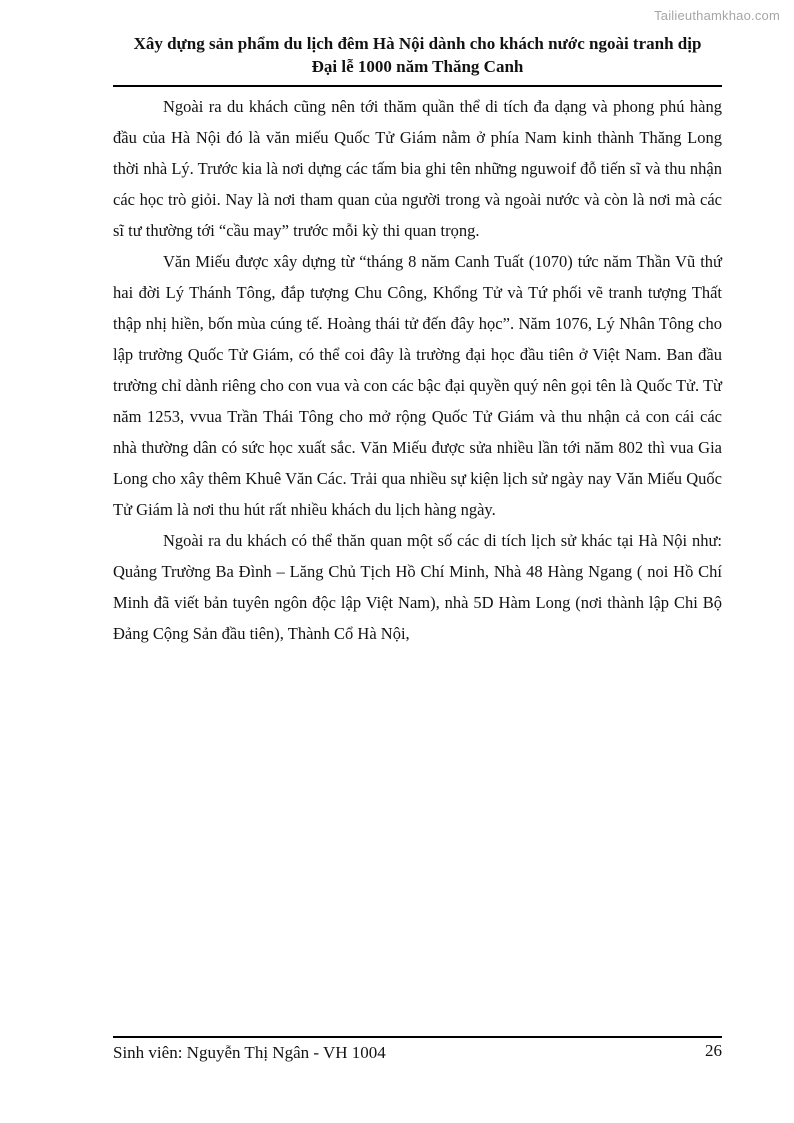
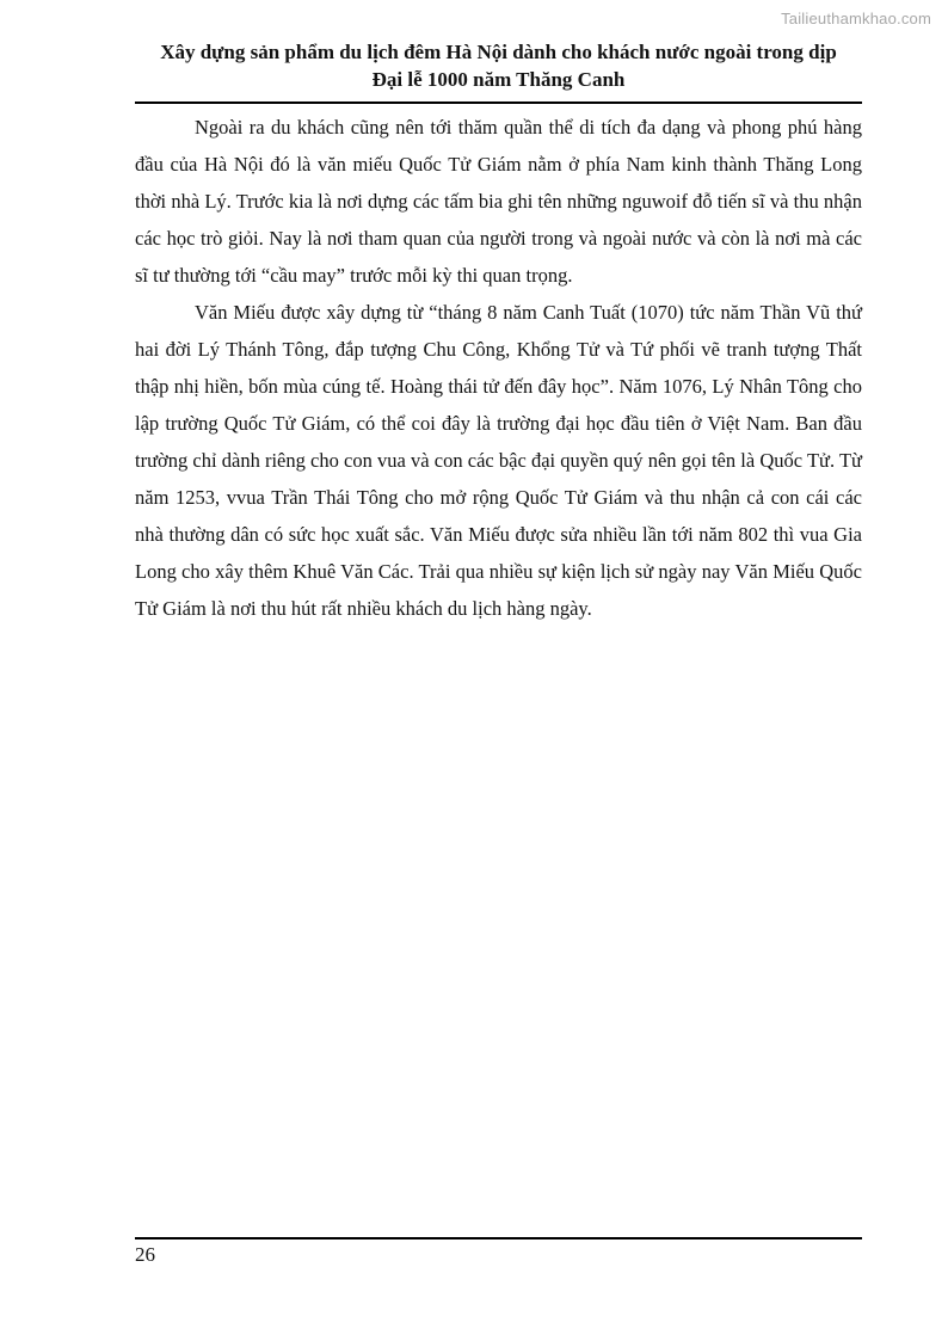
  Tailieuthamkhao.com
- Xây dựng sản phẩm du lịch đêm Hà Nội dành cho khách nước ngoài tranh dịp
+ Xây dựng sản phẩm du lịch đêm Hà Nội dành cho khách nước ngoài trong dịp
  Đại lễ 1000 năm Thăng Canh
  Ngoài ra du khách cũng nên tới thăm quần thể di tích đa dạng và phong phú hàng đầu của Hà Nội đó là văn miếu Quốc Tử Giám nằm ở phía Nam kinh thành Thăng Long thời nhà Lý. Trước kia là nơi dựng các tấm bia ghi tên những nguwoif đỗ tiến sĩ và thu nhận các học trò giỏi. Nay là nơi tham quan của người trong và ngoài nước và còn là nơi mà các sĩ tư thường tới “cầu may” trước mỗi kỳ thi quan trọng.
  Văn Miếu được xây dựng từ “tháng 8 năm Canh Tuất (1070) tức năm Thần Vũ thứ hai đời Lý Thánh Tông, đắp tượng Chu Công, Khổng Tử và Tứ phối vẽ tranh tượng Thất thập nhị hiền, bốn mùa cúng tế. Hoàng thái tử đến đây học”. Năm 1076, Lý Nhân Tông cho lập trường Quốc Tử Giám, có thể coi đây là trường đại học đầu tiên ở Việt Nam. Ban đầu trường chỉ dành riêng cho con vua và con các bậc đại quyền quý nên gọi tên là Quốc Tử. Từ năm 1253, vvua Trần Thái Tông cho mở rộng Quốc Tử Giám và thu nhận cả con cái các nhà thường dân có sức học xuất sắc. Văn Miếu được sửa nhiều lần tới năm 802 thì vua Gia Long cho xây thêm Khuê Văn Các. Trải qua nhiều sự kiện lịch sử ngày nay Văn Miếu Quốc Tử Giám là nơi thu hút rất nhiều khách du lịch hàng ngày.
- Ngoài ra du khách có thể thăn quan một số các di tích lịch sử khác tại Hà Nội như: Quảng Trường Ba Đình – Lăng Chủ Tịch Hồ Chí Minh, Nhà 48 Hàng Ngang ( noi Hồ Chí Minh đã viết bản tuyên ngôn độc lập Việt Nam), nhà 5D Hàm Long (nơi thành lập Chi Bộ Đảng Cộng Sản đầu tiên), Thành Cổ Hà Nội,
- Sinh viên: Nguyễn Thị Ngân - VH 1004
  26
